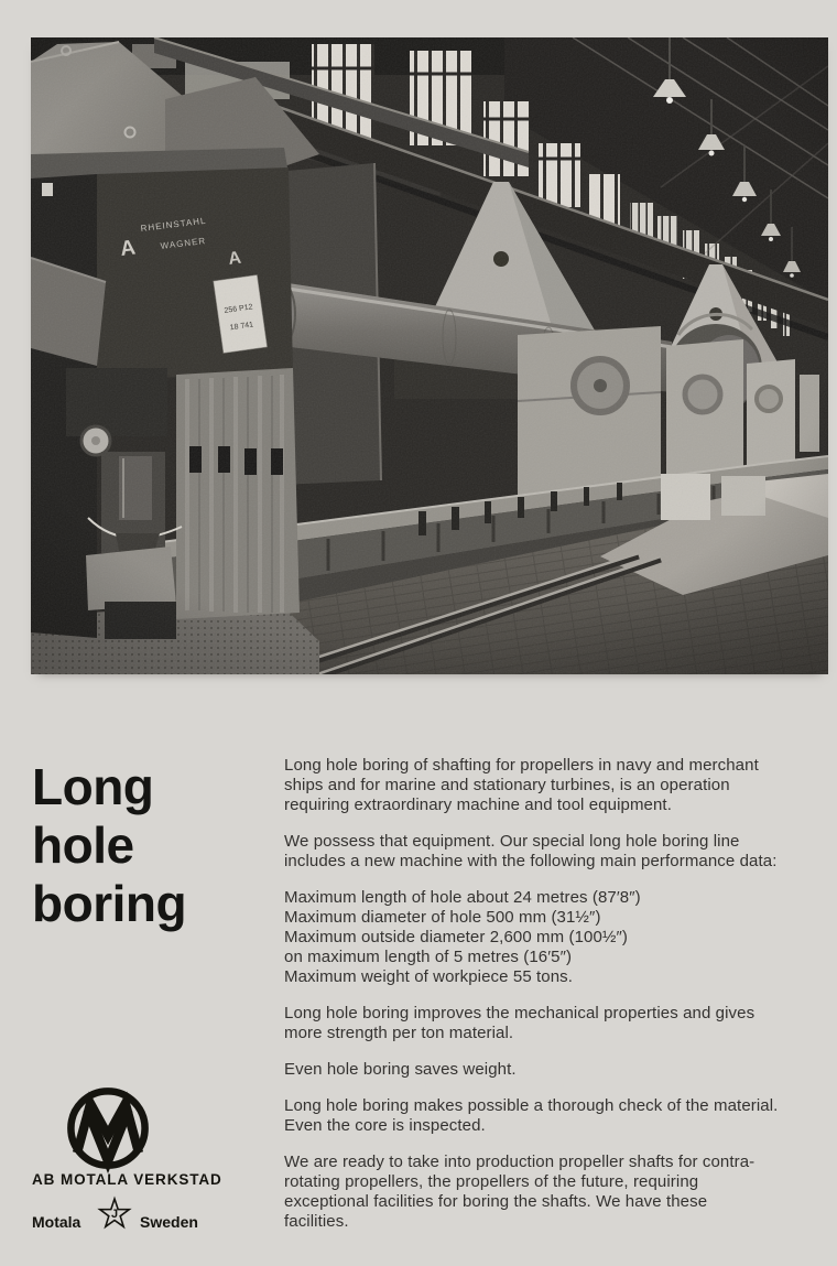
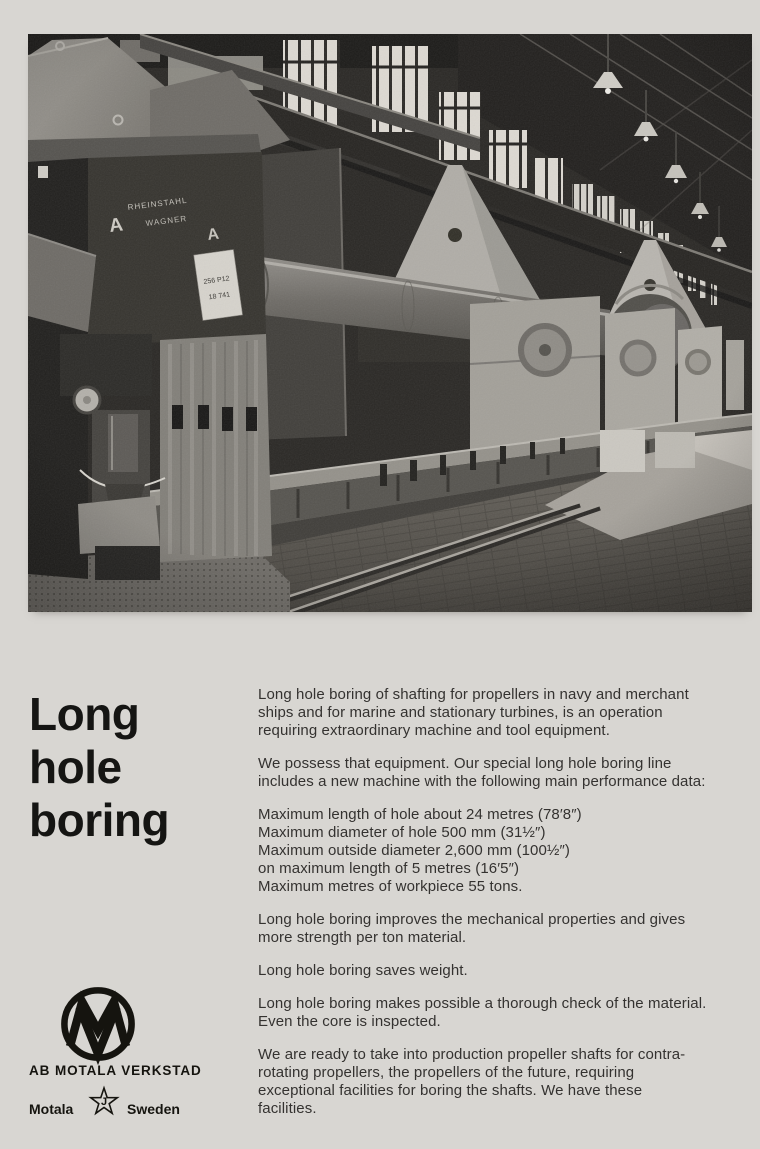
  Long
  hole
  boring
  Long hole boring of shafting for propellers in navy and merchant
  ships and for marine and stationary turbines, is an operation
  requiring extraordinary machine and tool equipment.
  We possess that equipment. Our special long hole boring line
  includes a new machine with the following main performance data:
- Maximum length of hole about 24 metres (87′8″)
+ Maximum length of hole about 24 metres (78′8″)
  Maximum diameter of hole 500 mm (31½″)
  Maximum outside diameter 2,600 mm (100½″)
  on maximum length of 5 metres (16′5″)
- Maximum weight of workpiece 55 tons.
+ Maximum metres of workpiece 55 tons.
  Long hole boring improves the mechanical properties and gives
  more strength per ton material.
- Even hole boring saves weight.
+ Long hole boring saves weight.
  Long hole boring makes possible a thorough check of the material.
  Even the core is inspected.
  We are ready to take into production propeller shafts for contra-
  rotating propellers, the propellers of the future, requiring
  exceptional facilities for boring the shafts. We have these
  facilities.
  AB MOTALA VERKSTAD
  Motala
  J
  Sweden
